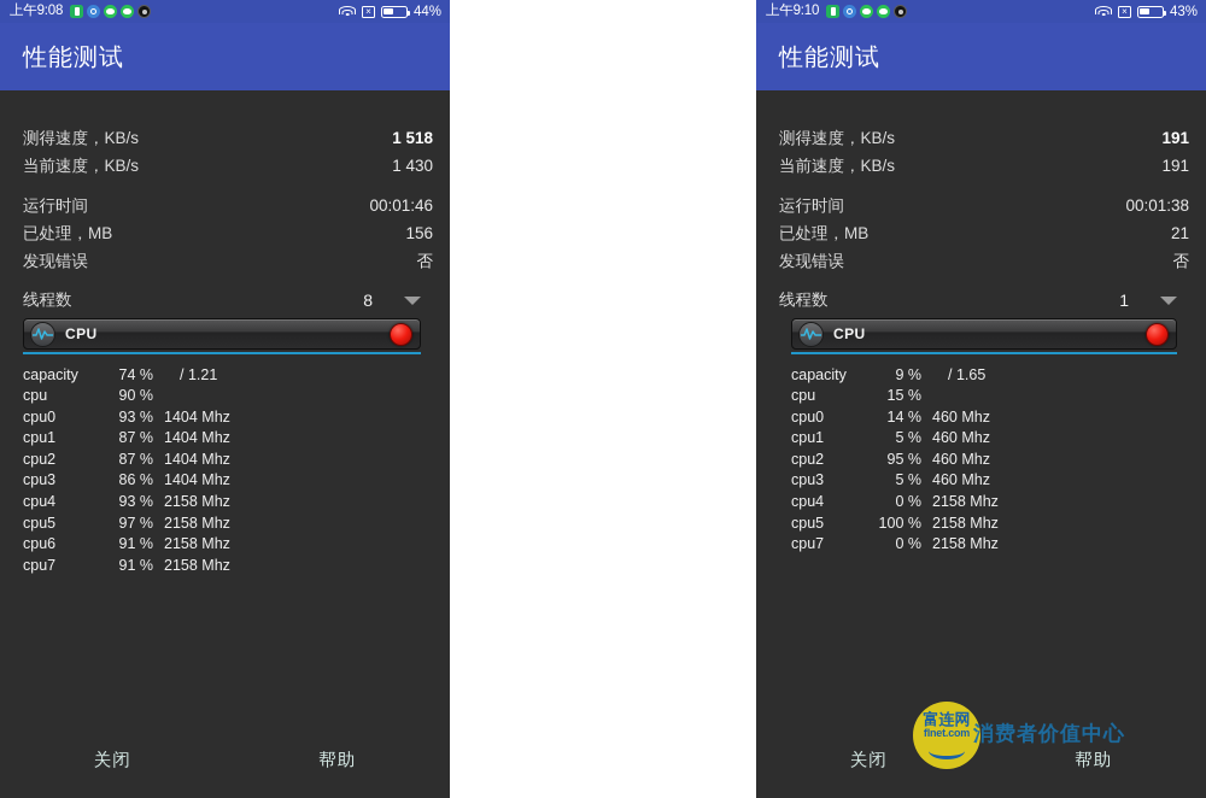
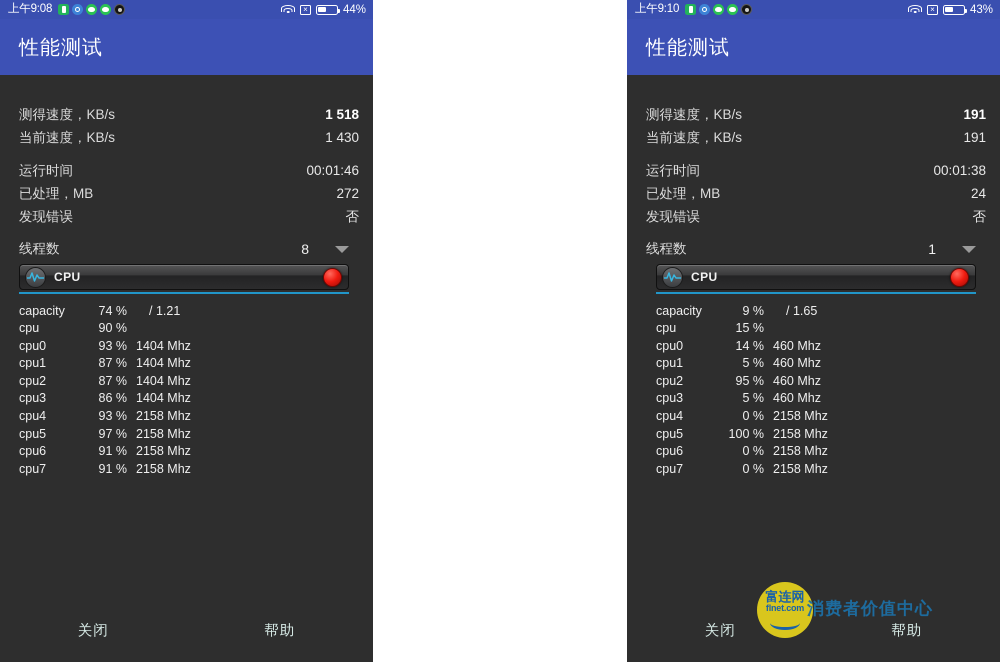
  上午9:08
  ×
  44%
  性能测试
  测得速度，KB/s
  1 518
  当前速度，KB/s
  1 430
  运行时间
  00:01:46
  已处理，MB
- 156
+ 272
  发现错误
  否
  线程数
  8
  CPU
  capacity	74 %	/ 1.21
  cpu	90 %
  cpu0	93 %	1404 Mhz
  cpu1	87 %	1404 Mhz
  cpu2	87 %	1404 Mhz
  cpu3	86 %	1404 Mhz
  cpu4	93 %	2158 Mhz
  cpu5	97 %	2158 Mhz
  cpu6	91 %	2158 Mhz
  cpu7	91 %	2158 Mhz
  关闭
  帮助
  上午9:10
  ×
  43%
  性能测试
  测得速度，KB/s
  191
  当前速度，KB/s
  191
  运行时间
  00:01:38
  已处理，MB
- 21
+ 24
  发现错误
  否
  线程数
  1
  CPU
  capacity	9 %	/ 1.65
  cpu	15 %
  cpu0	14 %	460 Mhz
  cpu1	5 %	460 Mhz
  cpu2	95 %	460 Mhz
  cpu3	5 %	460 Mhz
  cpu4	0 %	2158 Mhz
  cpu5	100 %	2158 Mhz
+ cpu6	0 %	2158 Mhz
  cpu7	0 %	2158 Mhz
  富连网
  flnet.com
  消费者价值中心
  关闭
  帮助
